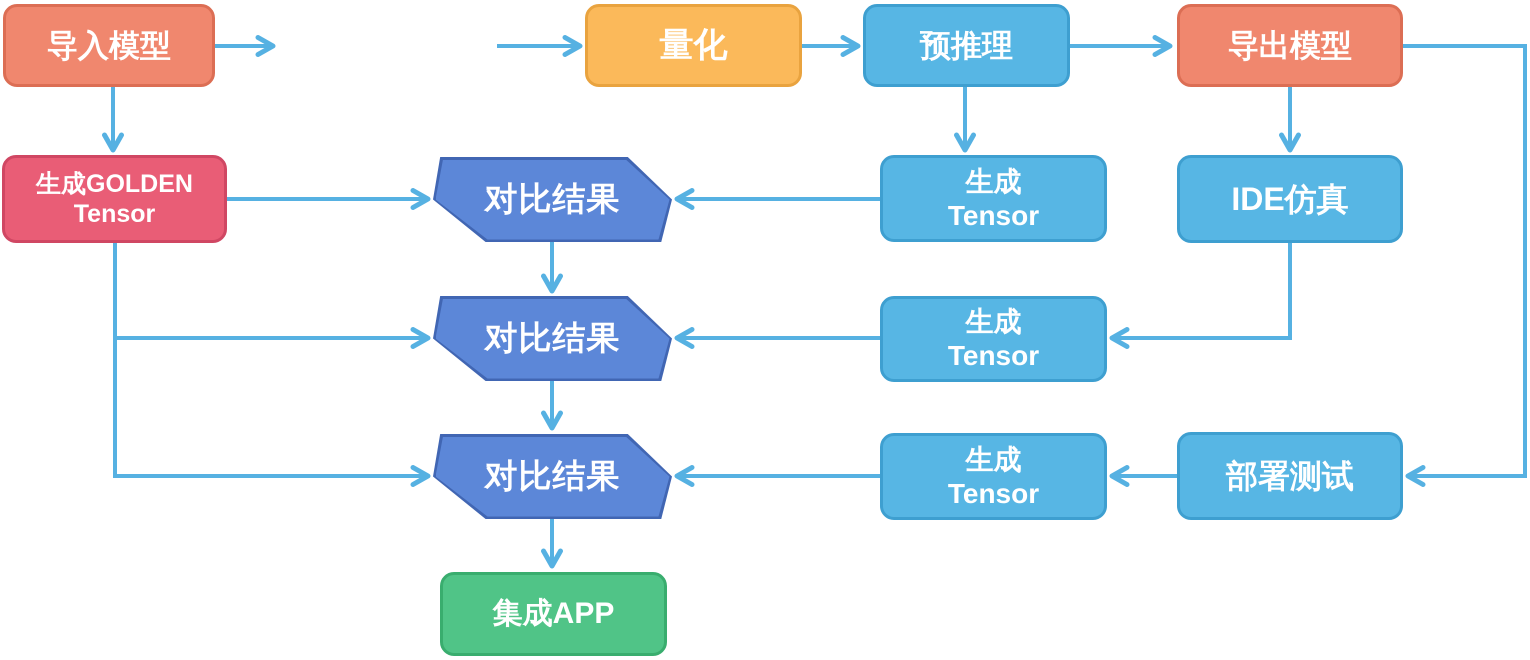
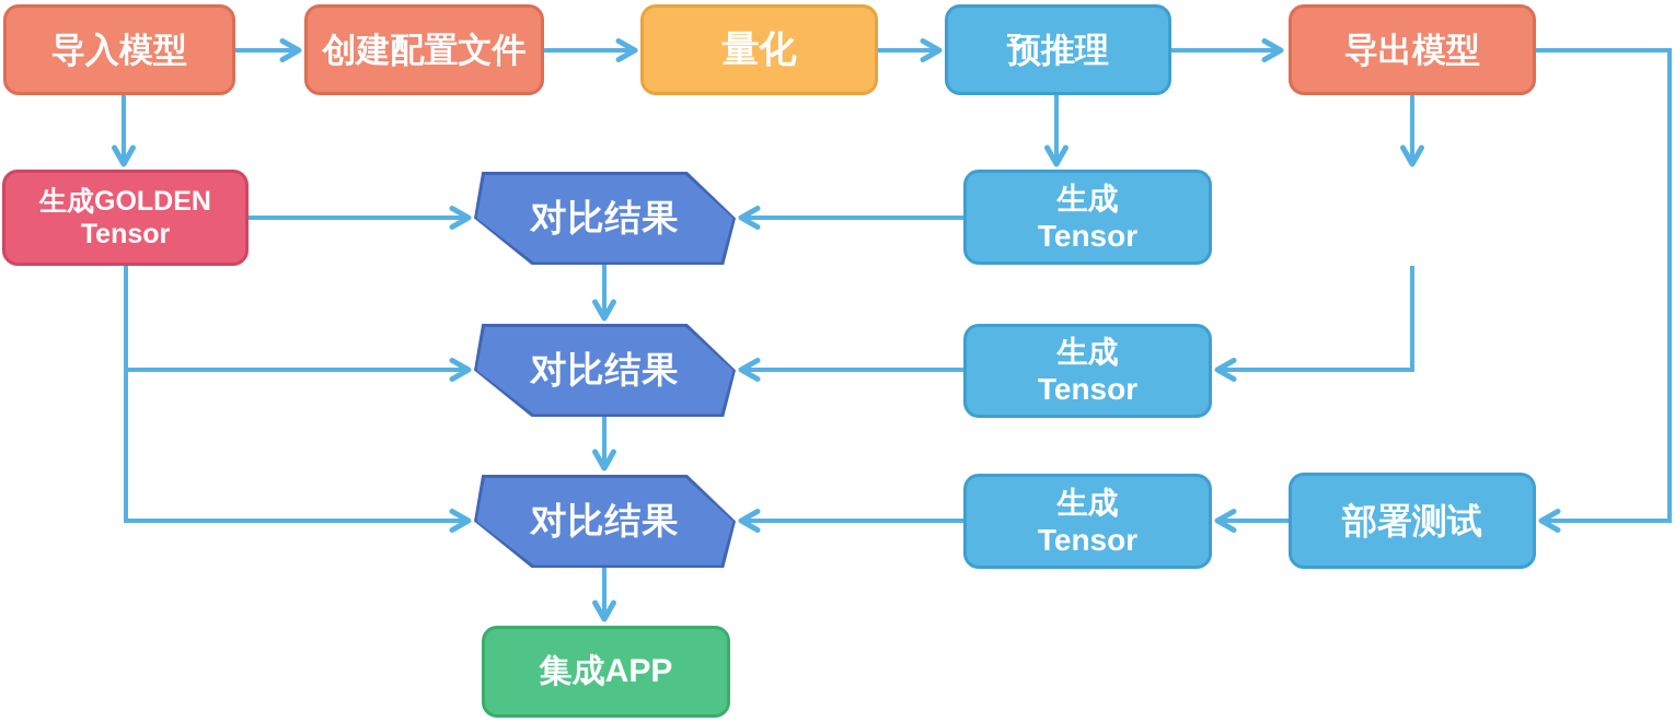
  导入模型
+ 创建配置文件
  量化
  预推理
  导出模型
  生成GOLDEN
  Tensor
  对比结果
  生成
  Tensor
- IDE仿真
  对比结果
  生成
  Tensor
  对比结果
  生成
  Tensor
  部署测试
  集成APP
